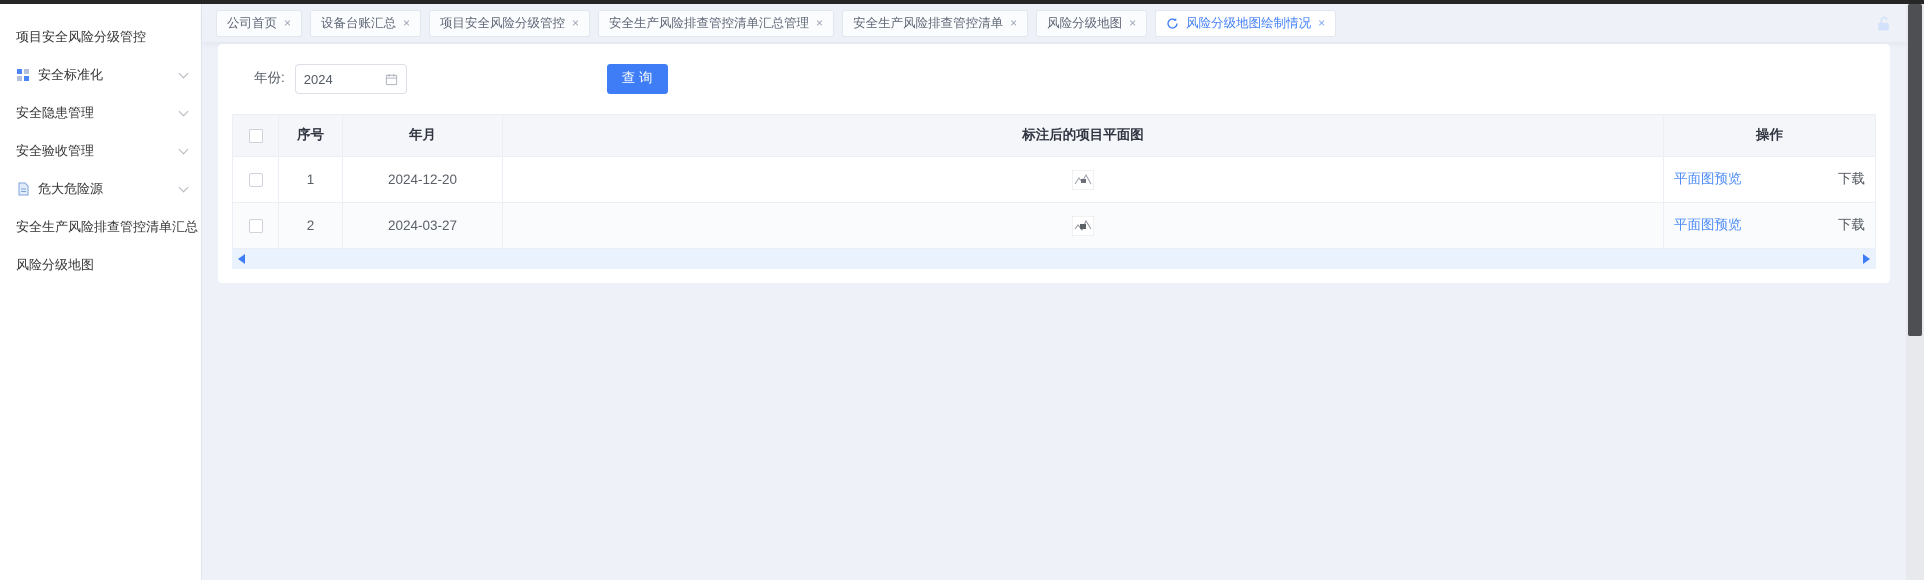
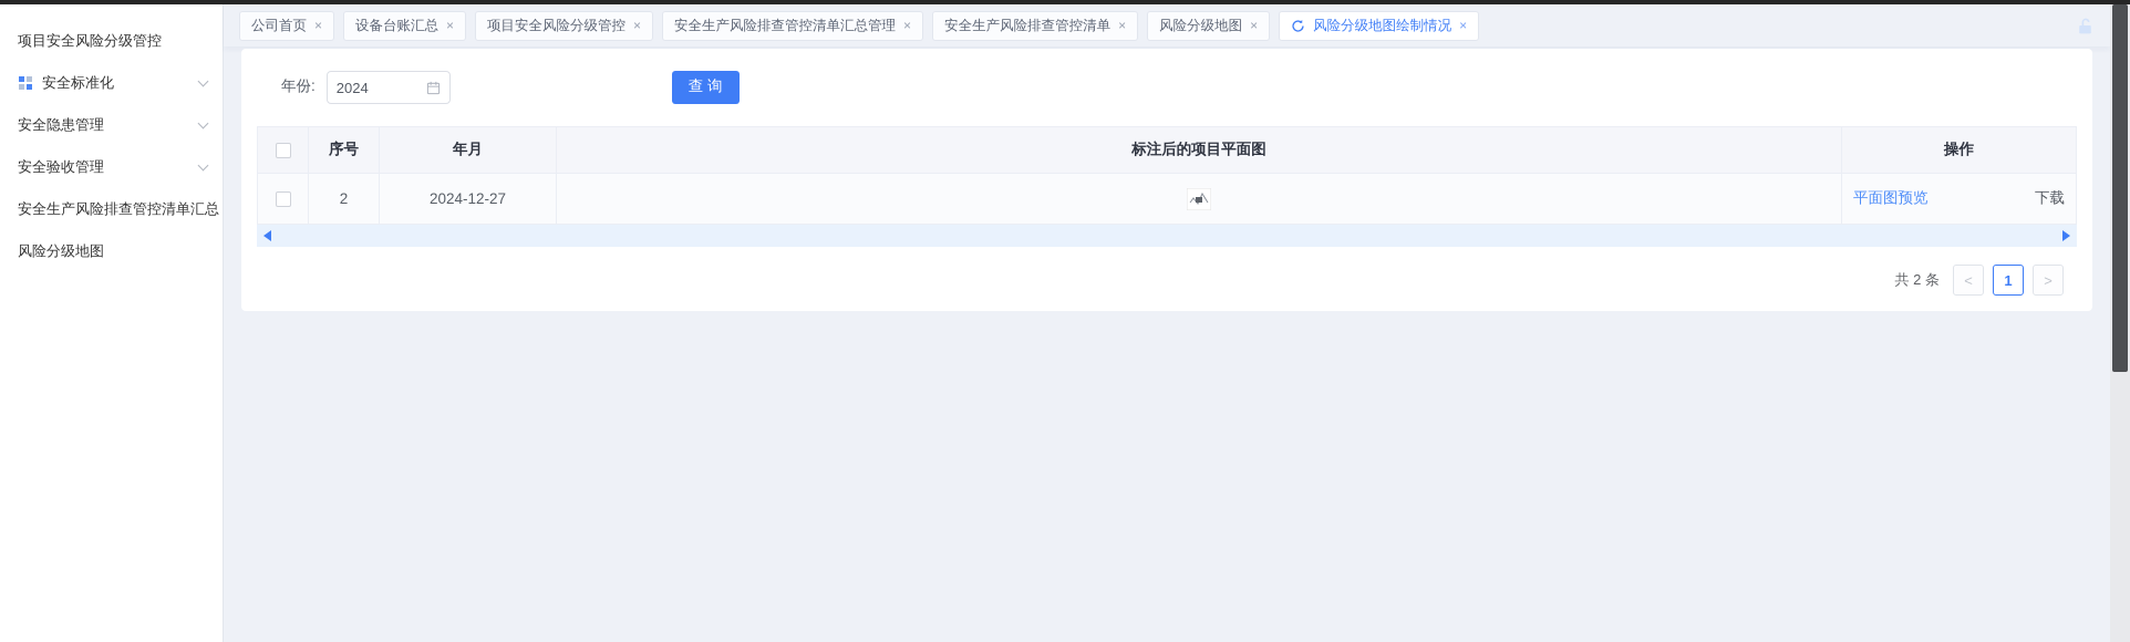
  项目安全风险分级管控
  安全标准化
  安全隐患管理
  安全验收管理
- 危大危险源
  安全生产风险排查管控清单汇总
  风险分级地图
  公司首页
  ×
  设备台账汇总
  ×
  项目安全风险分级管控
  ×
  安全生产风险排查管控清单汇总管理
  ×
  安全生产风险排查管控清单
  ×
  风险分级地图
  ×
  风险分级地图绘制情况
  ×
  年份:
  2024
  查 询
  	序号	年月	标注后的项目平面图	操作
- 	1	2024-12-20		平面图预览 下载
- 	2	2024-03-27		平面图预览 下载
+ 	2	2024-12-27		平面图预览 下载
+ 共 2 条
+ <
+ 1
+ >
